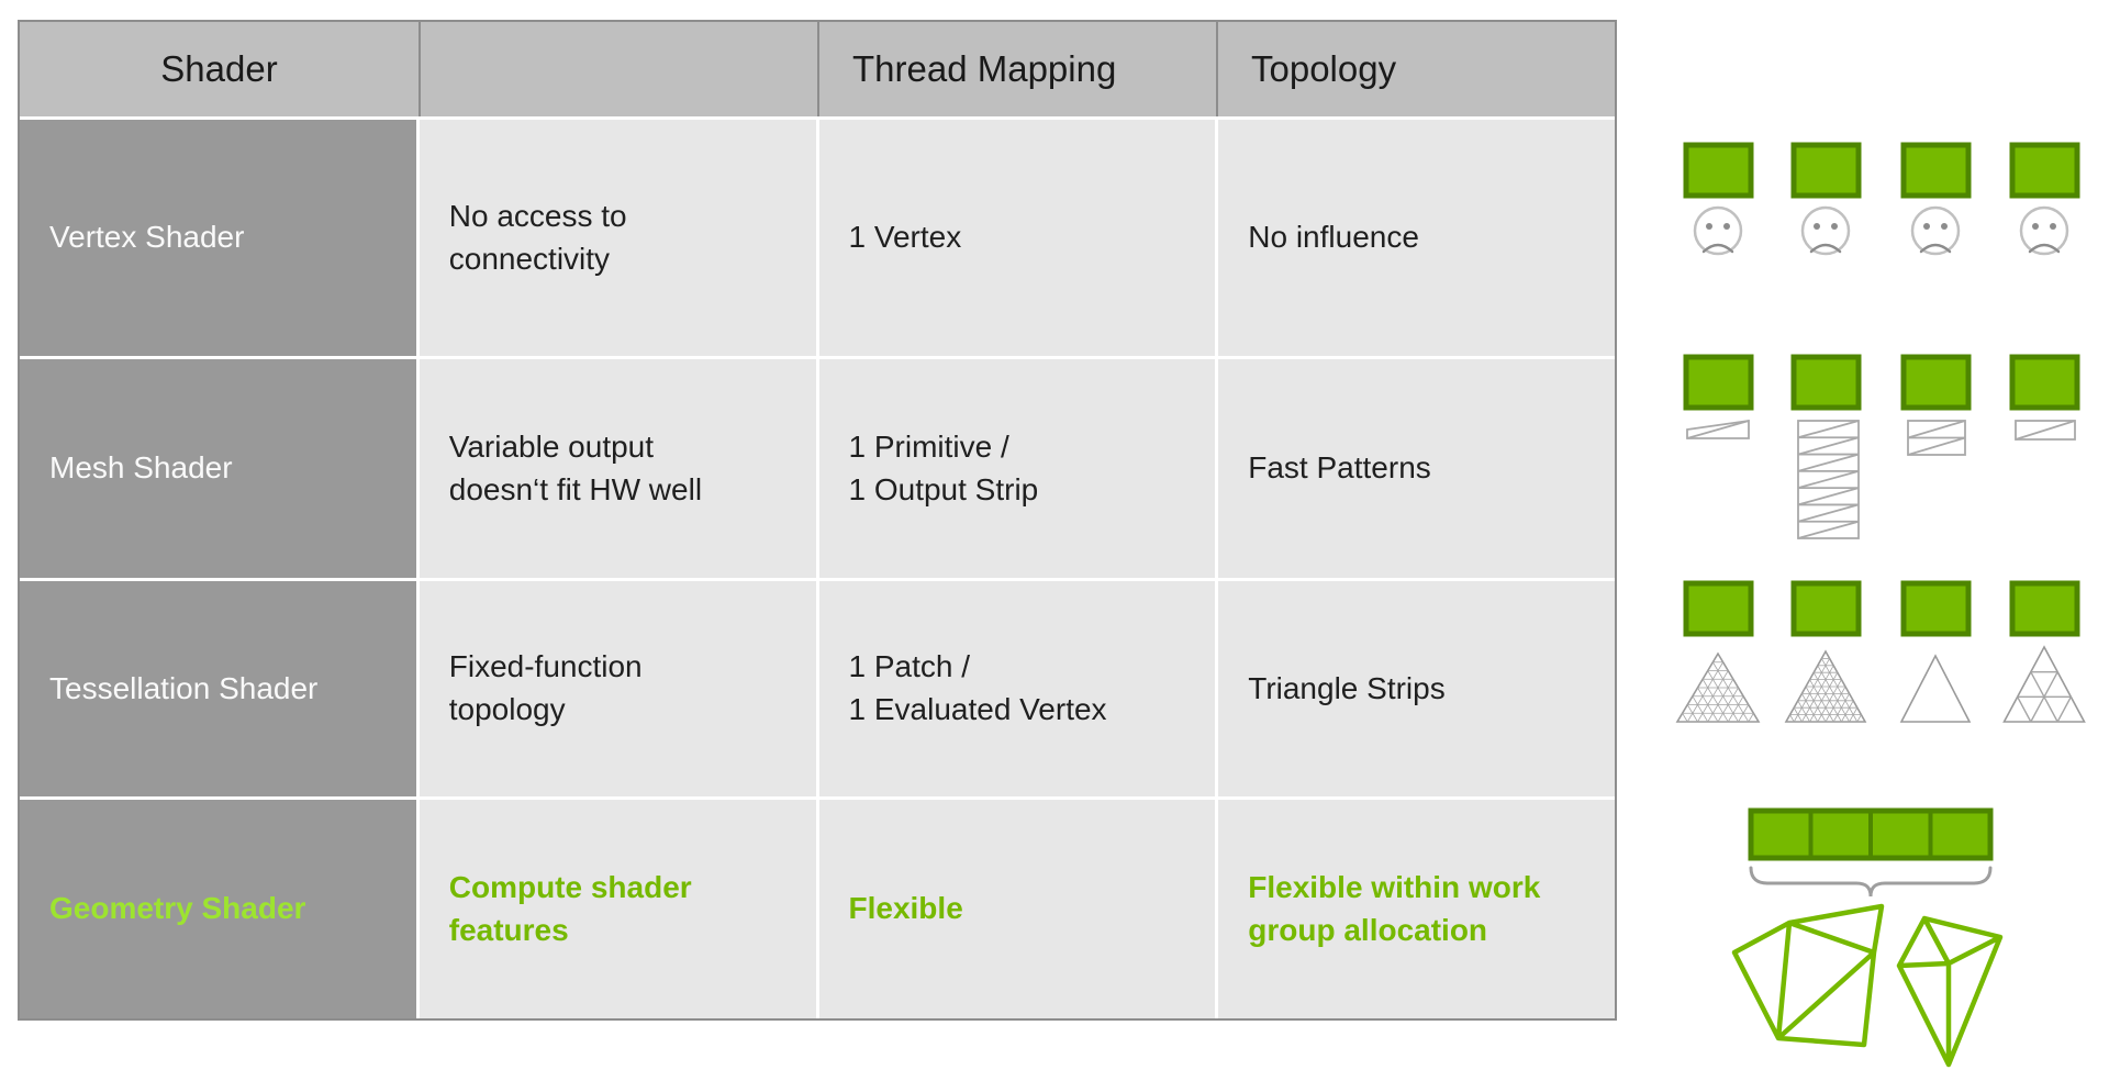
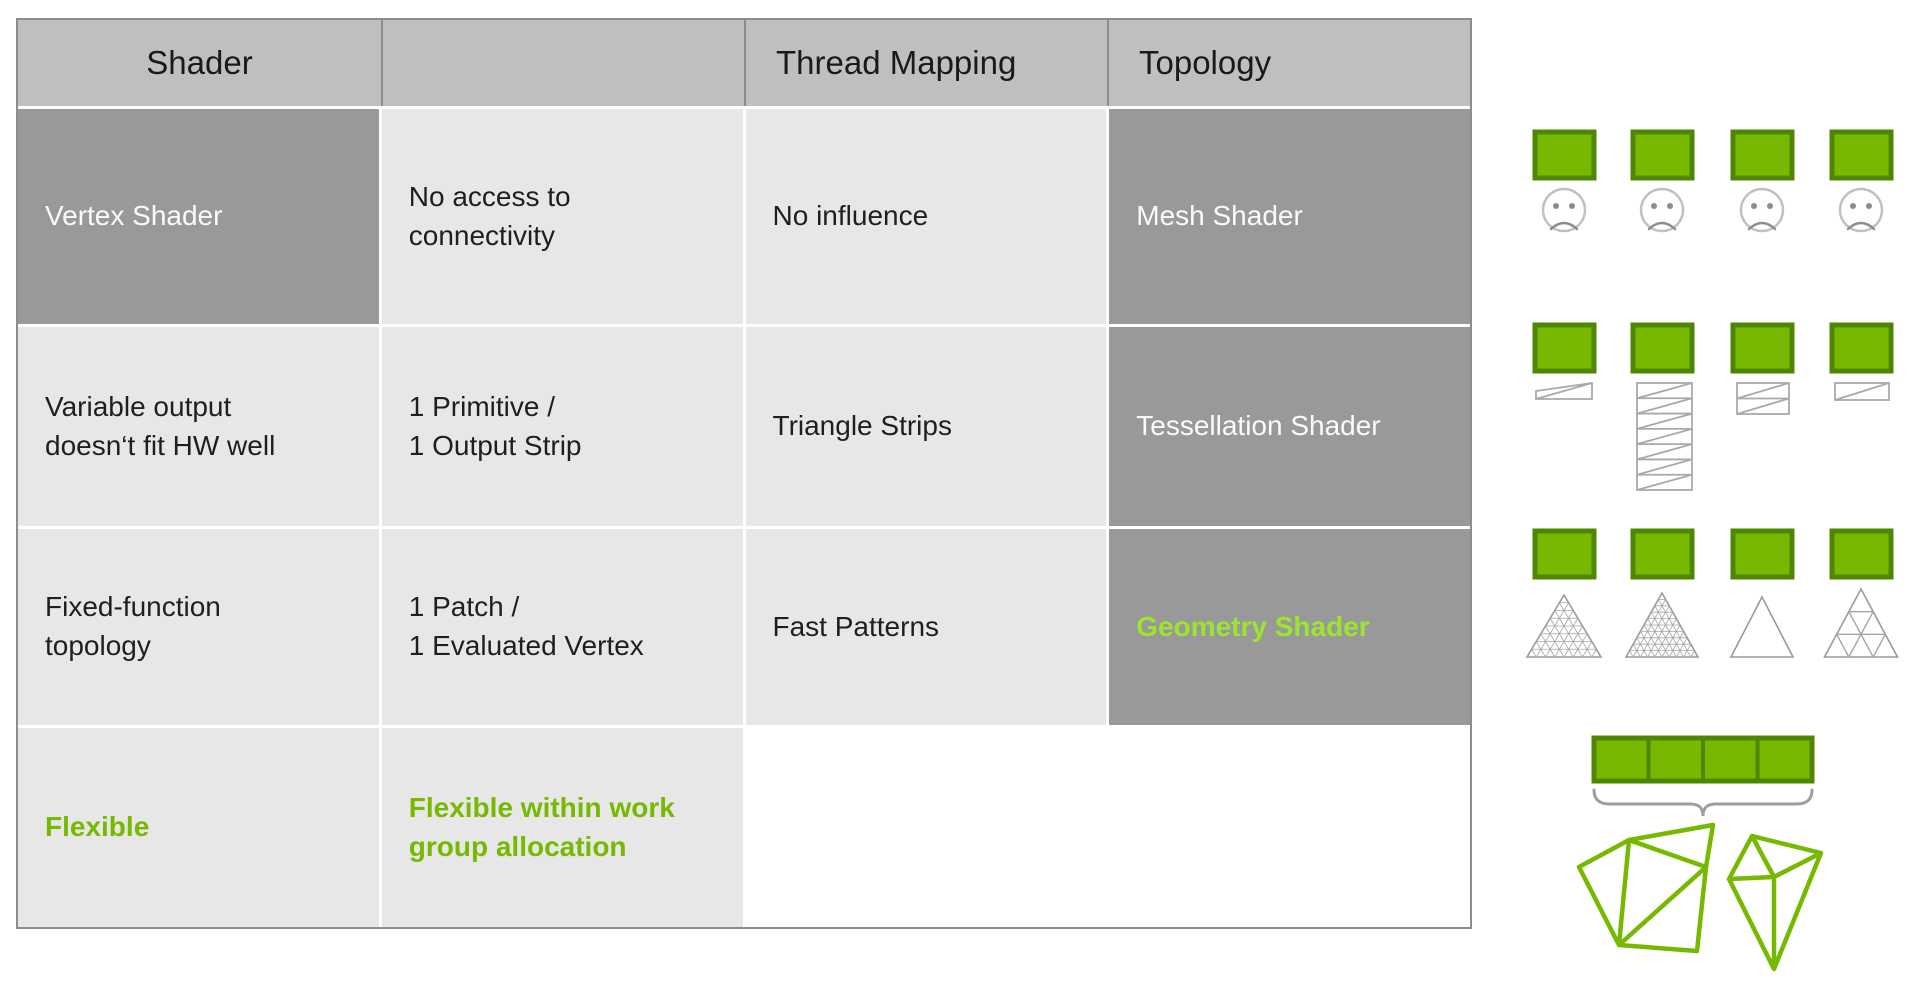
  Shader
  Thread Mapping
  Topology
  Vertex Shader
  No access to
  connectivity
- 1 Vertex
  No influence
  Mesh Shader
  Variable output
  doesn‘t fit HW well
  1 Primitive /
  1 Output Strip
- Fast Patterns
+ Triangle Strips
  Tessellation Shader
  Fixed-function
  topology
  1 Patch /
  1 Evaluated Vertex
- Triangle Strips
+ Fast Patterns
  Geometry Shader
- Compute shader
- features
  Flexible
  Flexible within work
  group allocation
